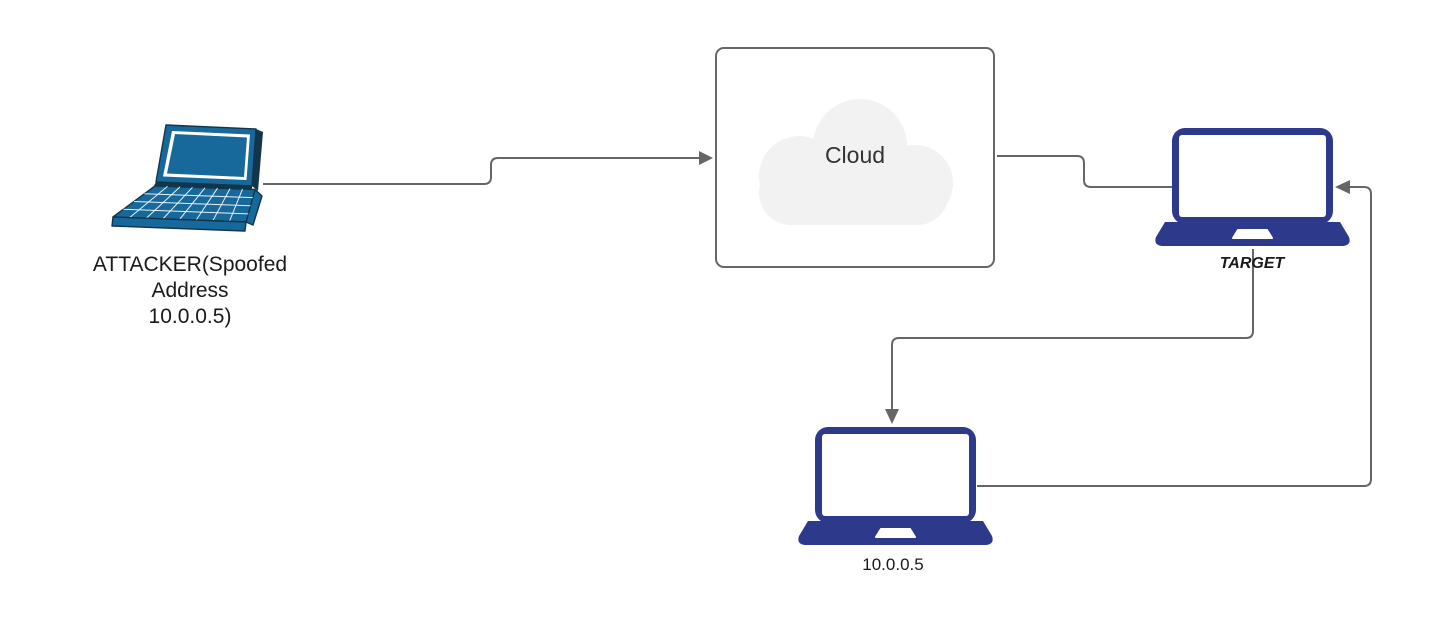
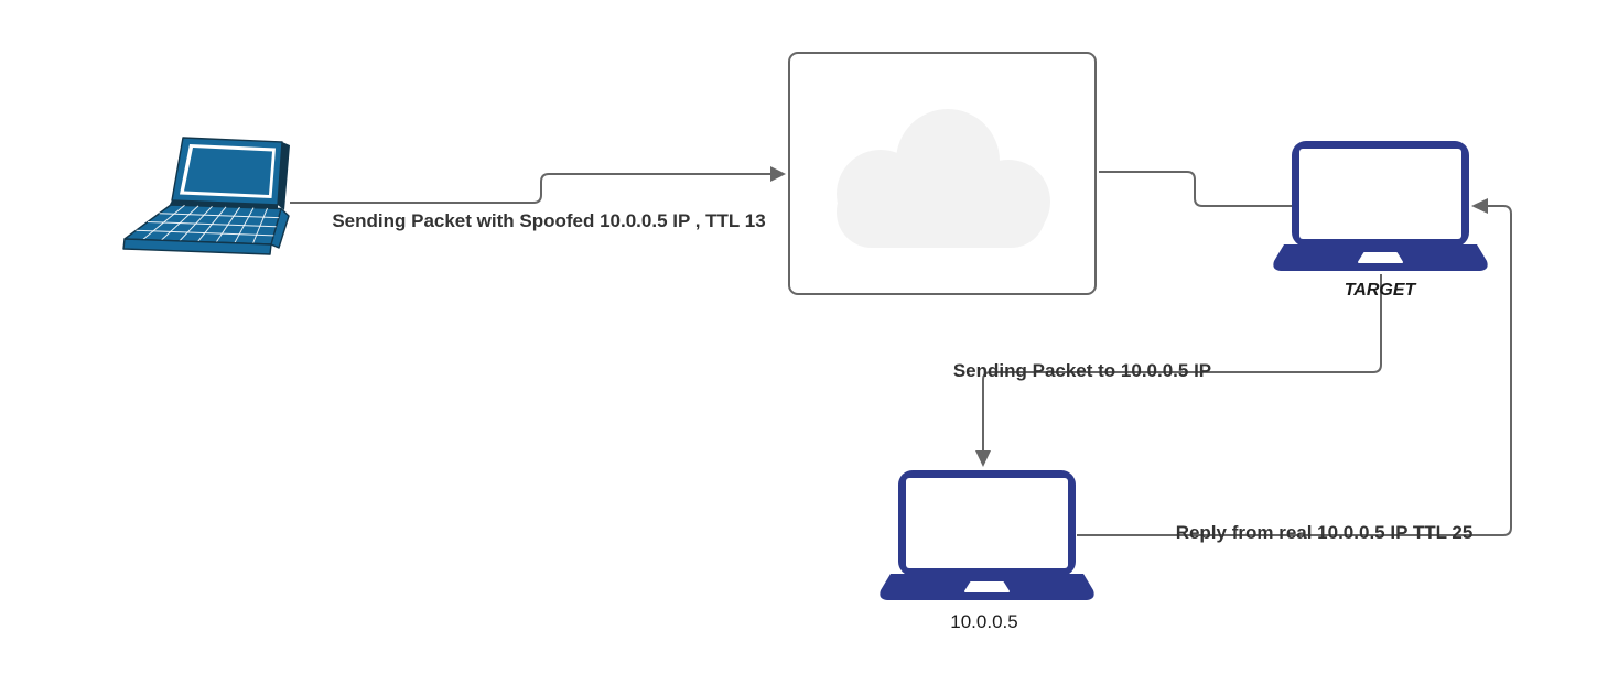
- Cloud
- ATTACKER(Spoofed
- Address
- 10.0.0.5)
  TARGET
  10.0.0.5
+ Sending Packet with Spoofed 10.0.0.5 IP , TTL 13
+ Sending Packet to 10.0.0.5 IP
+ Reply from real 10.0.0.5 IP TTL 25
